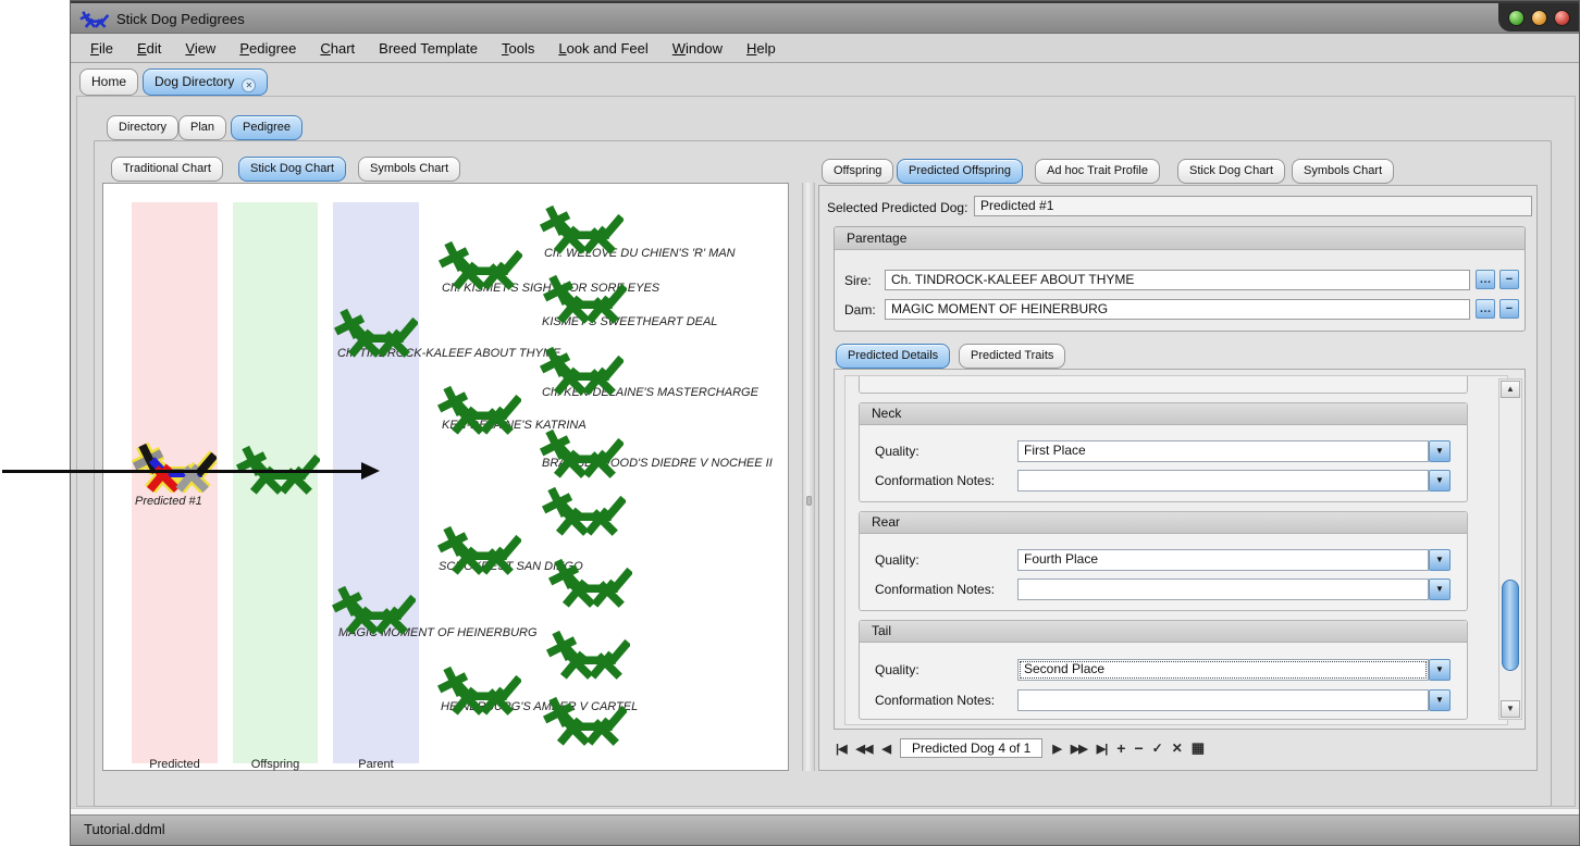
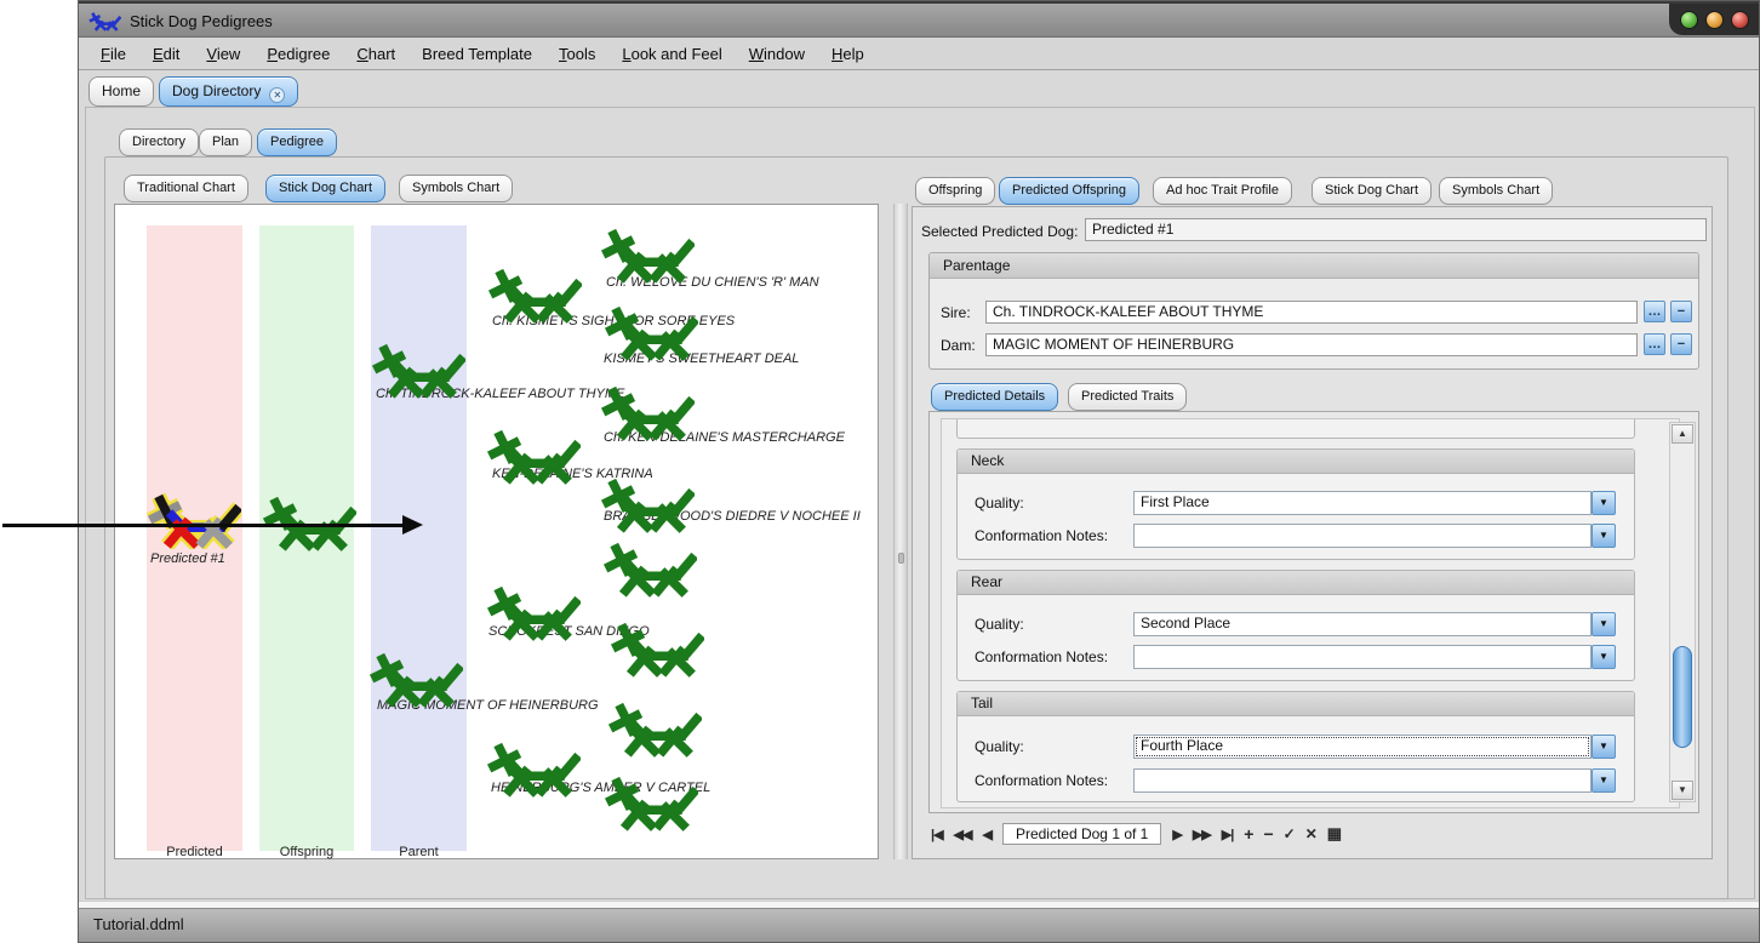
  Stick Dog Pedigrees
  File
  Edit
  View
  Pedigree
  Chart
  Breed Template
  Tools
  Look and Feel
  Window
  Help
  Home
  Dog Directory ✕
  Directory
  Plan
  Pedigree
  Traditional Chart
  Stick Dog Chart
  Symbols Chart
  Predicted
  Offspring
  Parent
  Predicted #1
  Ch TIRCK-KALEEF ABOUT THYE
  MGI MOMENT OF HEINERBURG
  Ch KIETS SIGHOR SOR EYES
  KE-EAE'S KATRINA
  Ch. WOVE DU CHIEN'S 'R' MAN
  KISME' SEETHEART DEAL
  Ch KEDEAINE'S MASTERCHARGE
  BRBLOOD'S DIEDRE V NOCHEE II
  Offspring
  Predicted Offspring
  Ad hoc Trait Profile
  Stick Dog Chart
  Symbols Chart
  Selected Predicted Dog:
  Predicted #1
  Parentage
  Sire:
  Ch. TINDROCK-KALEEF ABOUT THYME
  …
  −
  Dam:
  MAGIC MOMENT OF HEINERBURG
  …
  −
  Predicted Details
  Predicted Traits
  Neck
  Quality:
  First Place
  ▼
  Conformation Notes:
  ▼
  Rear
  Quality:
- Fourth Place
+ Second Place
  ▼
  Conformation Notes:
  ▼
  Tail
  Quality:
- Second Place
+ Fourth Place
  ▼
  Conformation Notes:
  ▼
  ▲
  ▼
  |◀
  ◀◀
  ◀
- Predicted Dog 4 of 1
+ Predicted Dog 1 of 1
  ▶
  ▶▶
  ▶|
  +
  −
  ✓
  ✕
  ▦
  Tutorial.ddml
